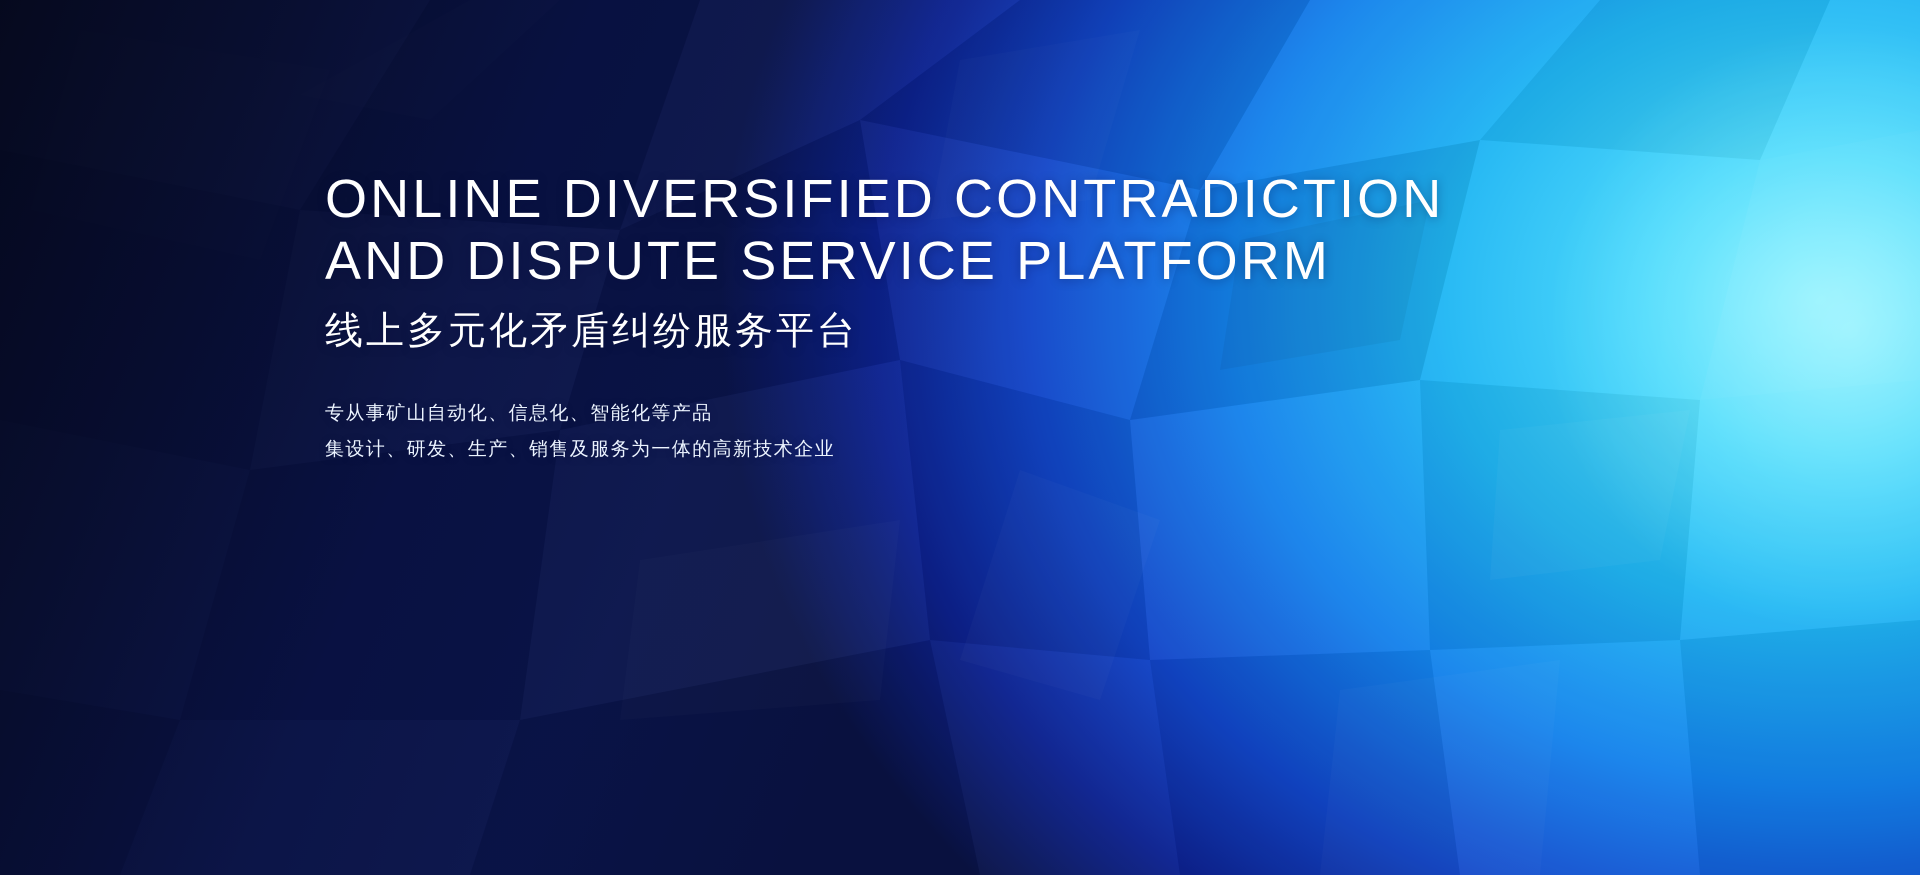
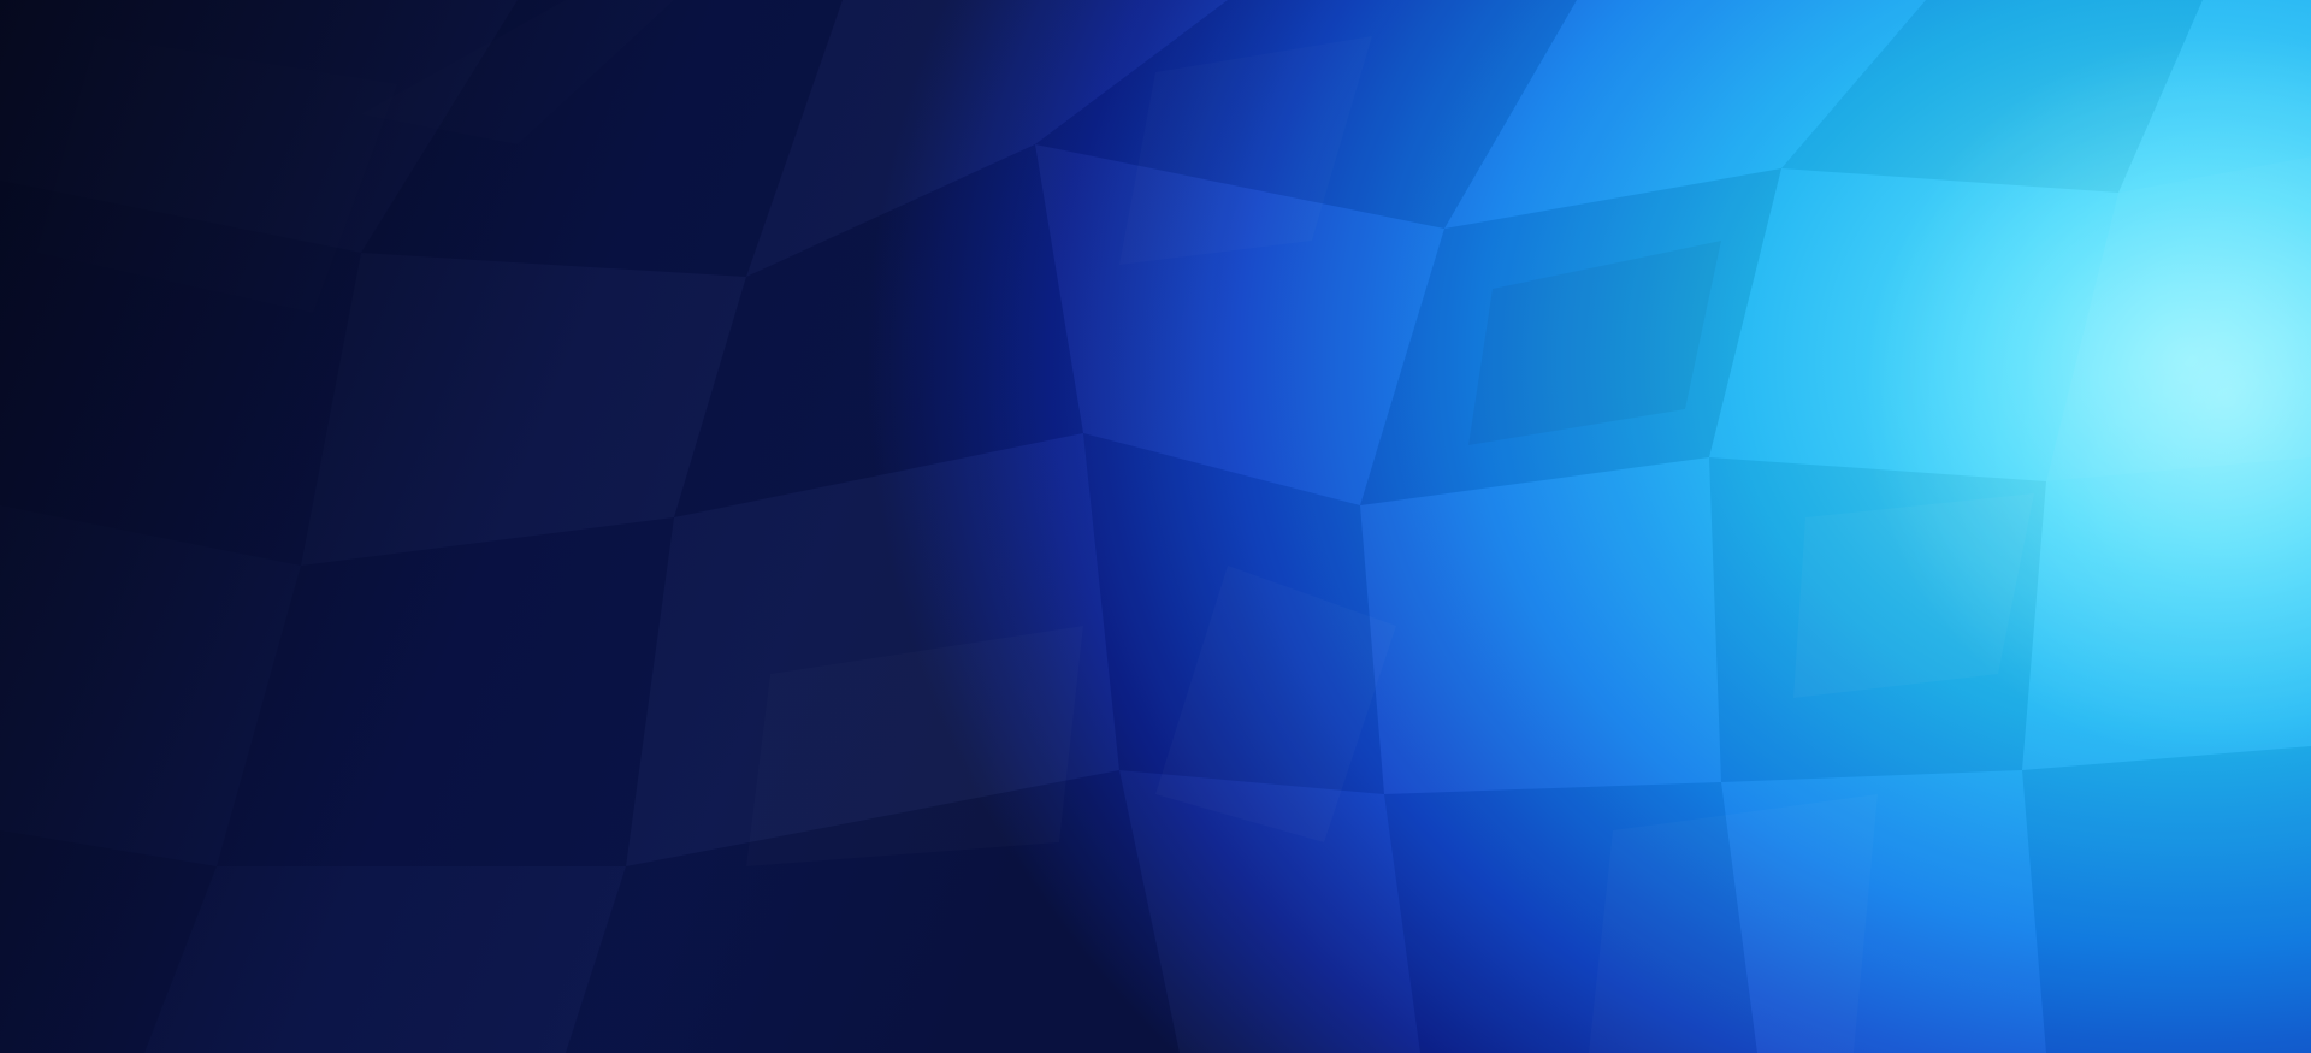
- ONLINE DIVERSIFIED CONTRADICTION
- AND DISPUTE SERVICE PLATFORM
- 线上多元化矛盾纠纷服务平台
- 专从事矿山自动化、信息化、智能化等产品
- 集设计、研发、生产、销售及服务为一体的高新技术企业
